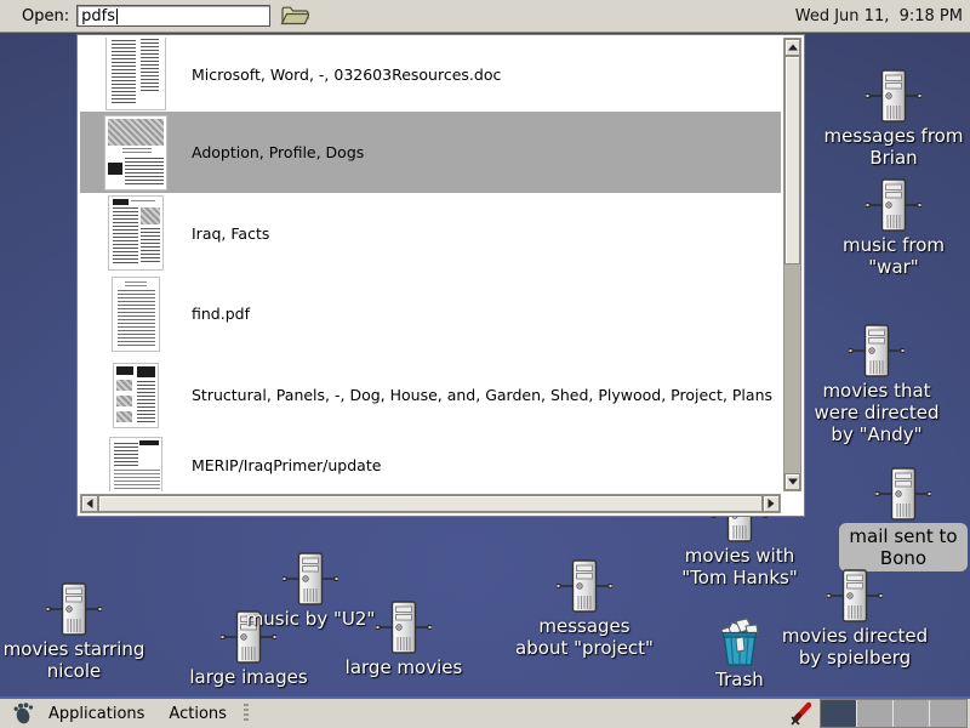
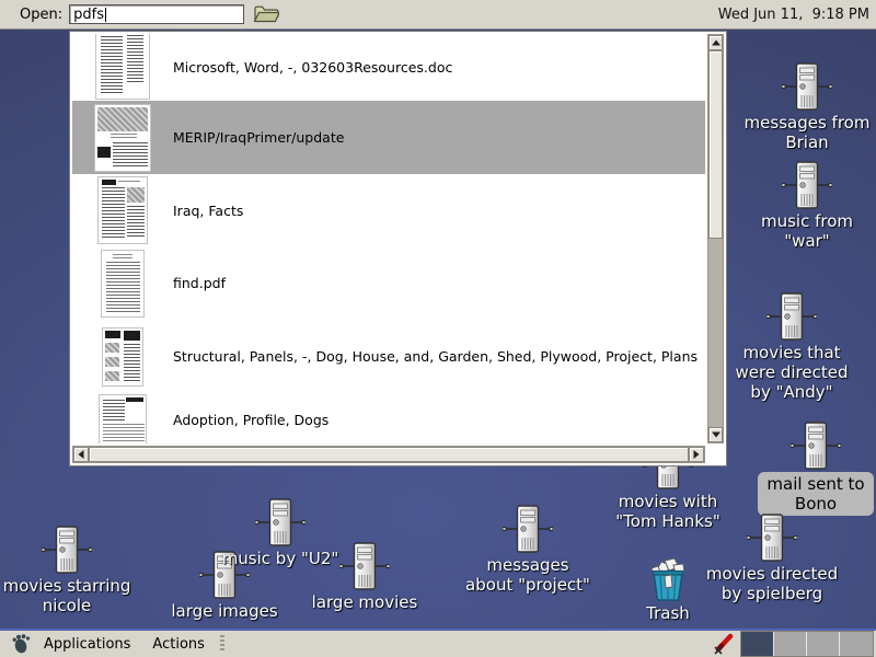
  messages from
  Brian
  music from
  "war"
  movies that
  were directed
  by "Andy"
  mail sent to
  Bono
  movies with
  "Tom Hanks"
  movies directed
  by spielberg
  Trash
  messages
  about "project"
  music by "U2"
  large images
  large movies
  movies starring
  nicole
  Open:
  pdfs
  Wed Jun 11, 9:18 PM
  Microsoft, Word, -, 032603Resources.doc
- Adoption, Profile, Dogs
+ MERIP/IraqPrimer/update
  Iraq, Facts
  find.pdf
  Structural, Panels, -, Dog, House, and, Garden, Shed, Plywood, Project, Plans
- MERIP/IraqPrimer/update
+ Adoption, Profile, Dogs
  Applications
  Actions
